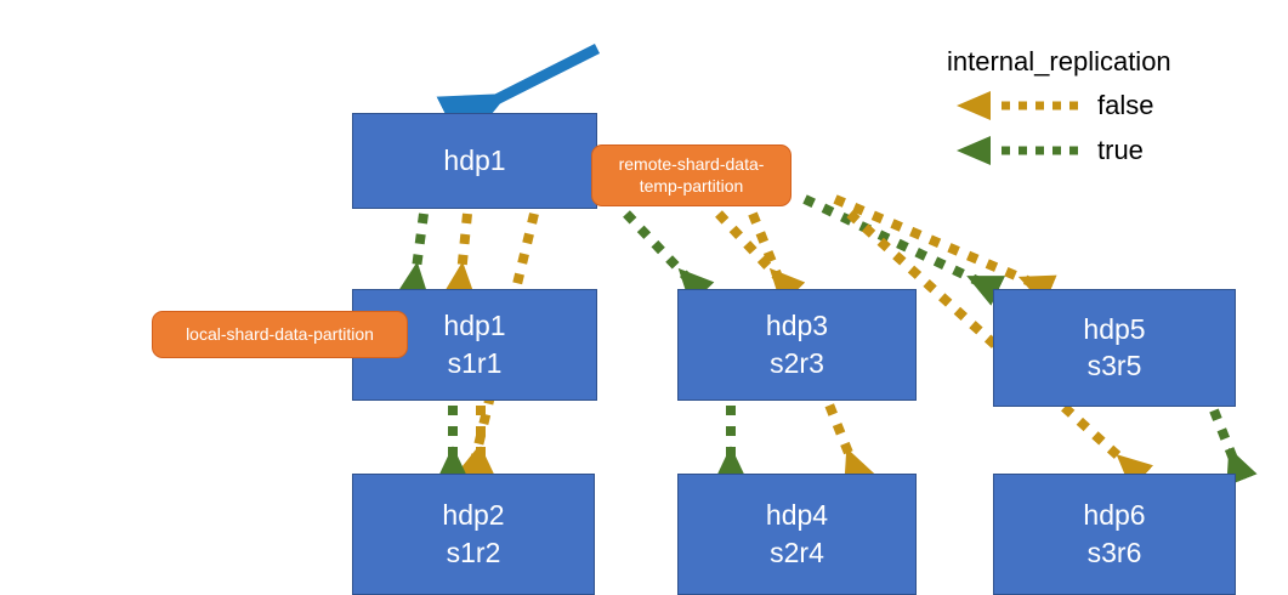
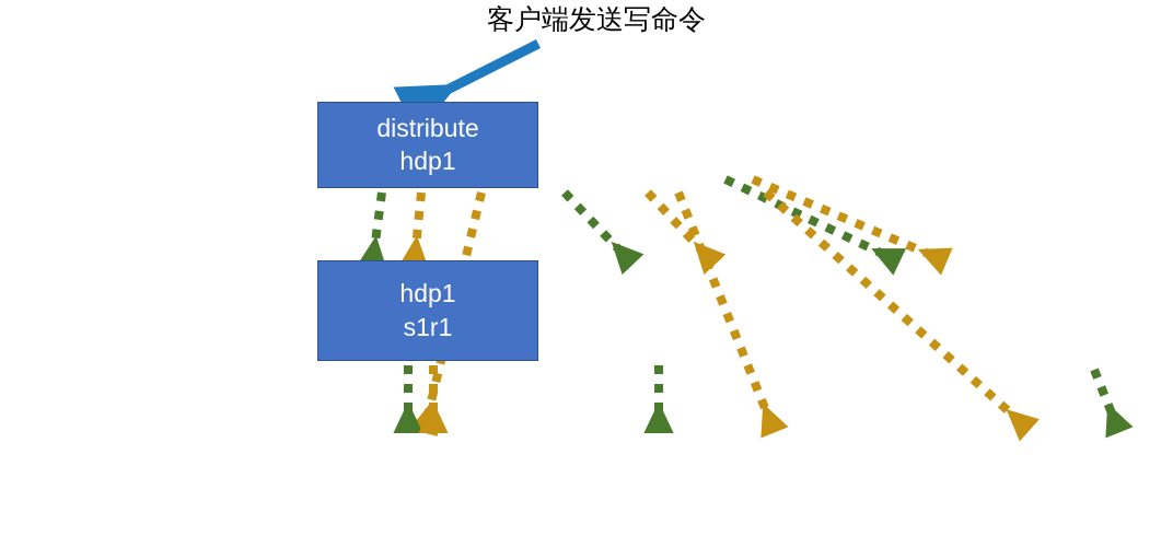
+ 客户端发送写命令
+ distribute
  hdp1
  hdp1
  s1r1
- hdp3
- s2r3
- hdp5
- s3r5
- hdp2
- s1r2
- hdp4
- s2r4
- hdp6
- s3r6
- local-shard-data-partition
- remote-shard-data-
- temp-partition
- internal_replication
- false
- true
